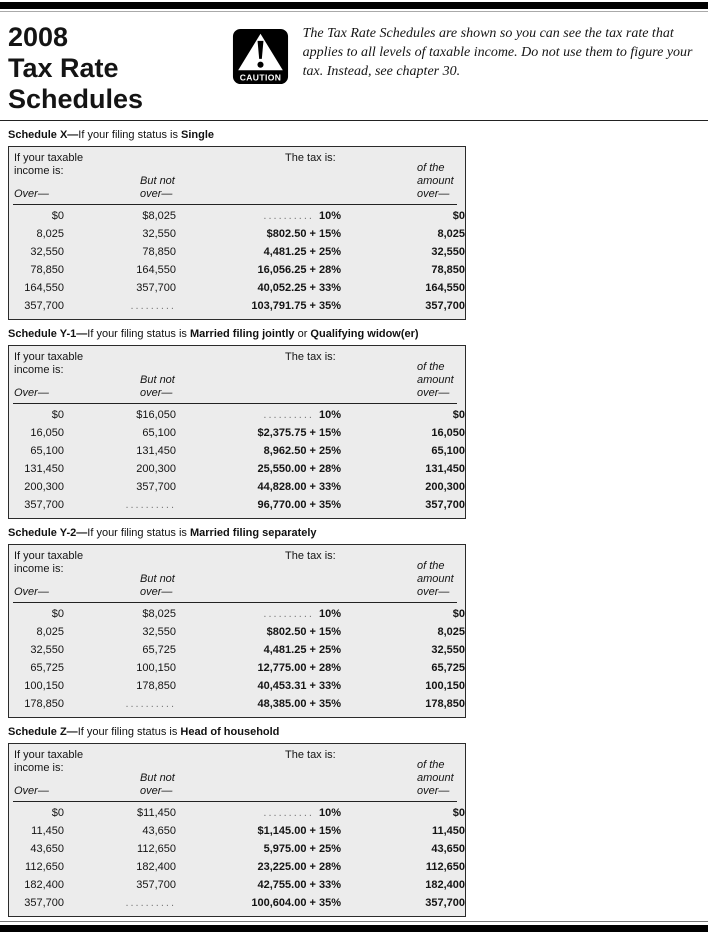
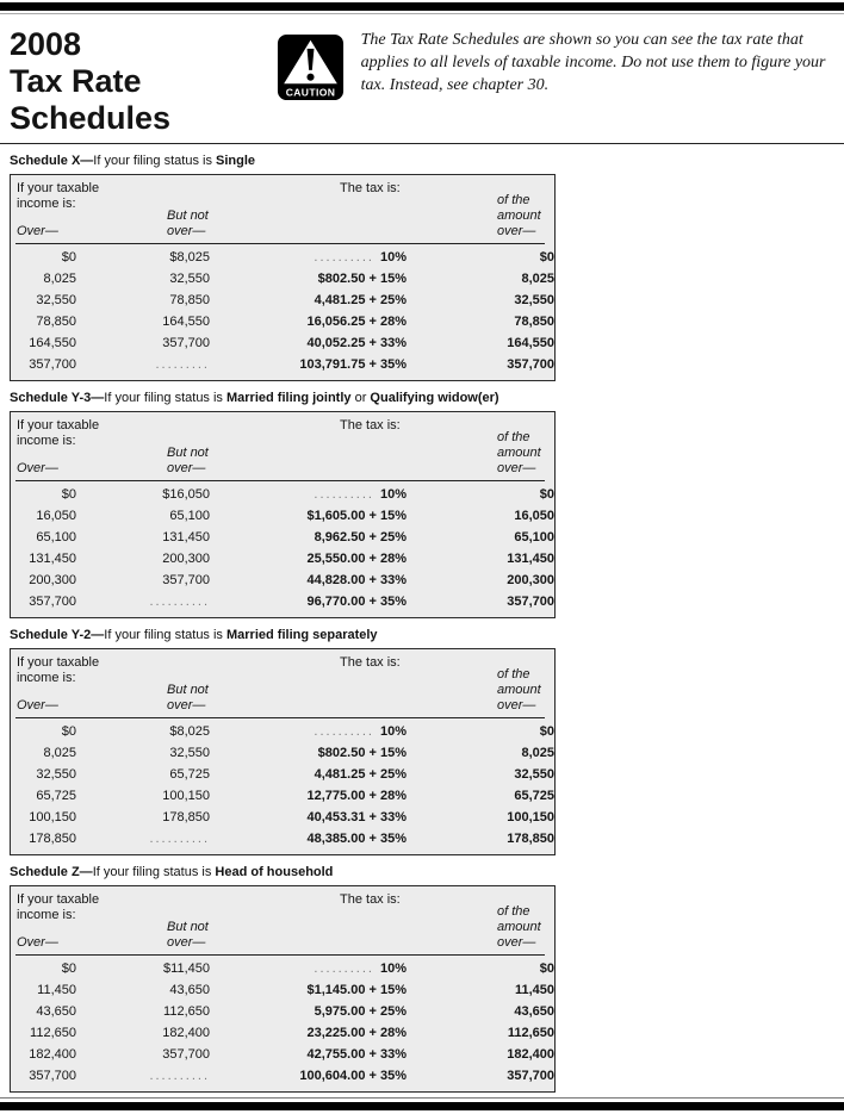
  2008
  Tax Rate
  Schedules
  CAUTION
  The Tax Rate Schedules are shown so you can see the tax rate that applies to all levels of taxable income. Do not use them to figure your tax. Instead, see chapter 30.
  Schedule X—If your filing status is Single
  If your taxable
  income is:
  Over—
  But not
  over—
  The tax is:
  of the
  amount
  over—
  $0	$8,025	.......... 10%	$0
  8,025	32,550	$802.50 + 15%	8,025
  32,550	78,850	4,481.25 + 25%	32,550
  78,850	164,550	16,056.25 + 28%	78,850
  164,550	357,700	40,052.25 + 33%	164,550
  357,700	.........	103,791.75 + 35%	357,700
- Schedule Y-1—If your filing status is Married filing jointly or Qualifying widow(er)
+ Schedule Y-3—If your filing status is Married filing jointly or Qualifying widow(er)
  If your taxable
  income is:
  Over—
  But not
  over—
  The tax is:
  of the
  amount
  over—
  $0	$16,050	.......... 10%	$0
- 16,050	65,100	$2,375.75 + 15%	16,050
+ 16,050	65,100	$1,605.00 + 15%	16,050
  65,100	131,450	8,962.50 + 25%	65,100
  131,450	200,300	25,550.00 + 28%	131,450
  200,300	357,700	44,828.00 + 33%	200,300
  357,700	..........	96,770.00 + 35%	357,700
  Schedule Y-2—If your filing status is Married filing separately
  If your taxable
  income is:
  Over—
  But not
  over—
  The tax is:
  of the
  amount
  over—
  $0	$8,025	.......... 10%	$0
  8,025	32,550	$802.50 + 15%	8,025
  32,550	65,725	4,481.25 + 25%	32,550
  65,725	100,150	12,775.00 + 28%	65,725
  100,150	178,850	40,453.31 + 33%	100,150
  178,850	..........	48,385.00 + 35%	178,850
  Schedule Z—If your filing status is Head of household
  If your taxable
  income is:
  Over—
  But not
  over—
  The tax is:
  of the
  amount
  over—
  $0	$11,450	.......... 10%	$0
  11,450	43,650	$1,145.00 + 15%	11,450
  43,650	112,650	5,975.00 + 25%	43,650
  112,650	182,400	23,225.00 + 28%	112,650
  182,400	357,700	42,755.00 + 33%	182,400
  357,700	..........	100,604.00 + 35%	357,700
